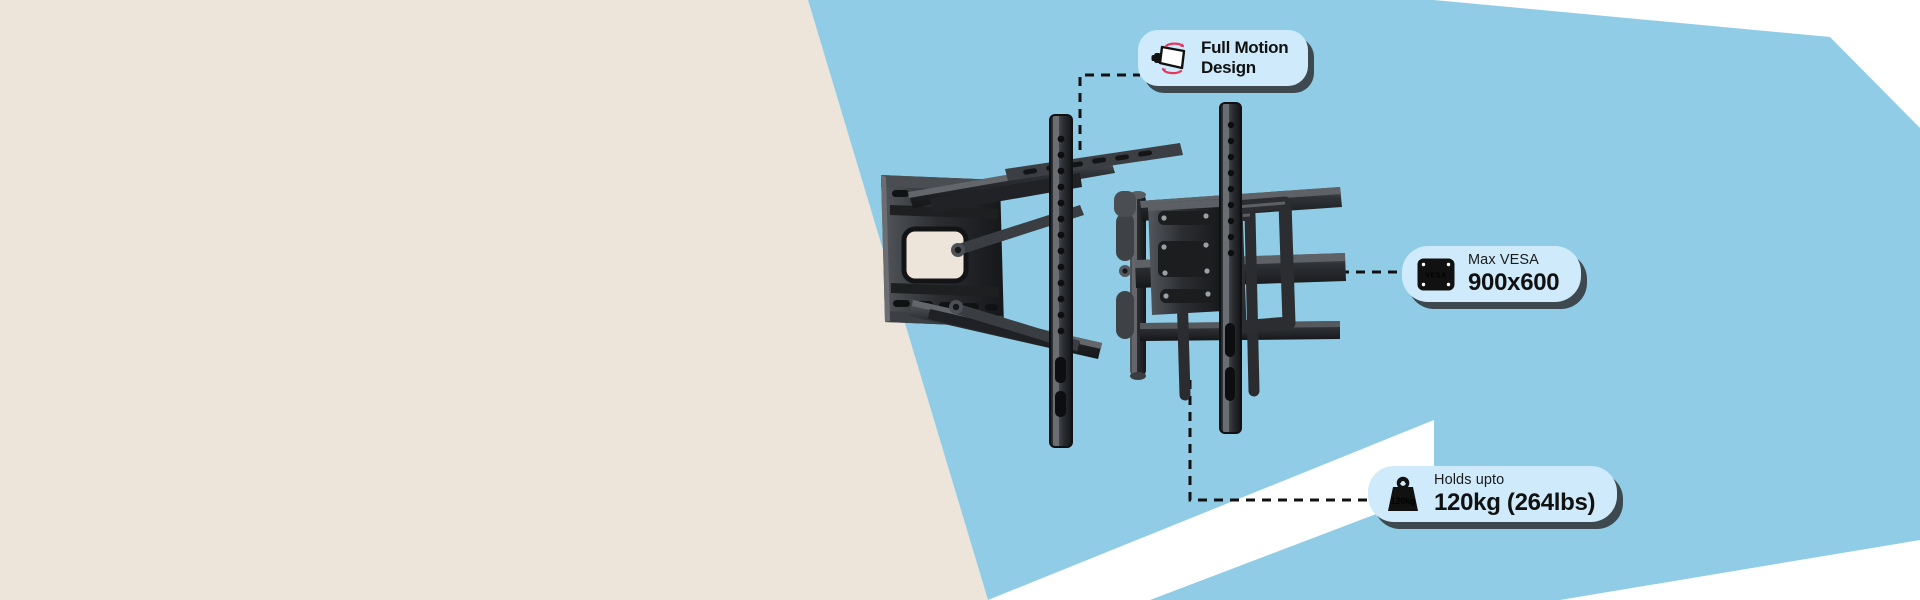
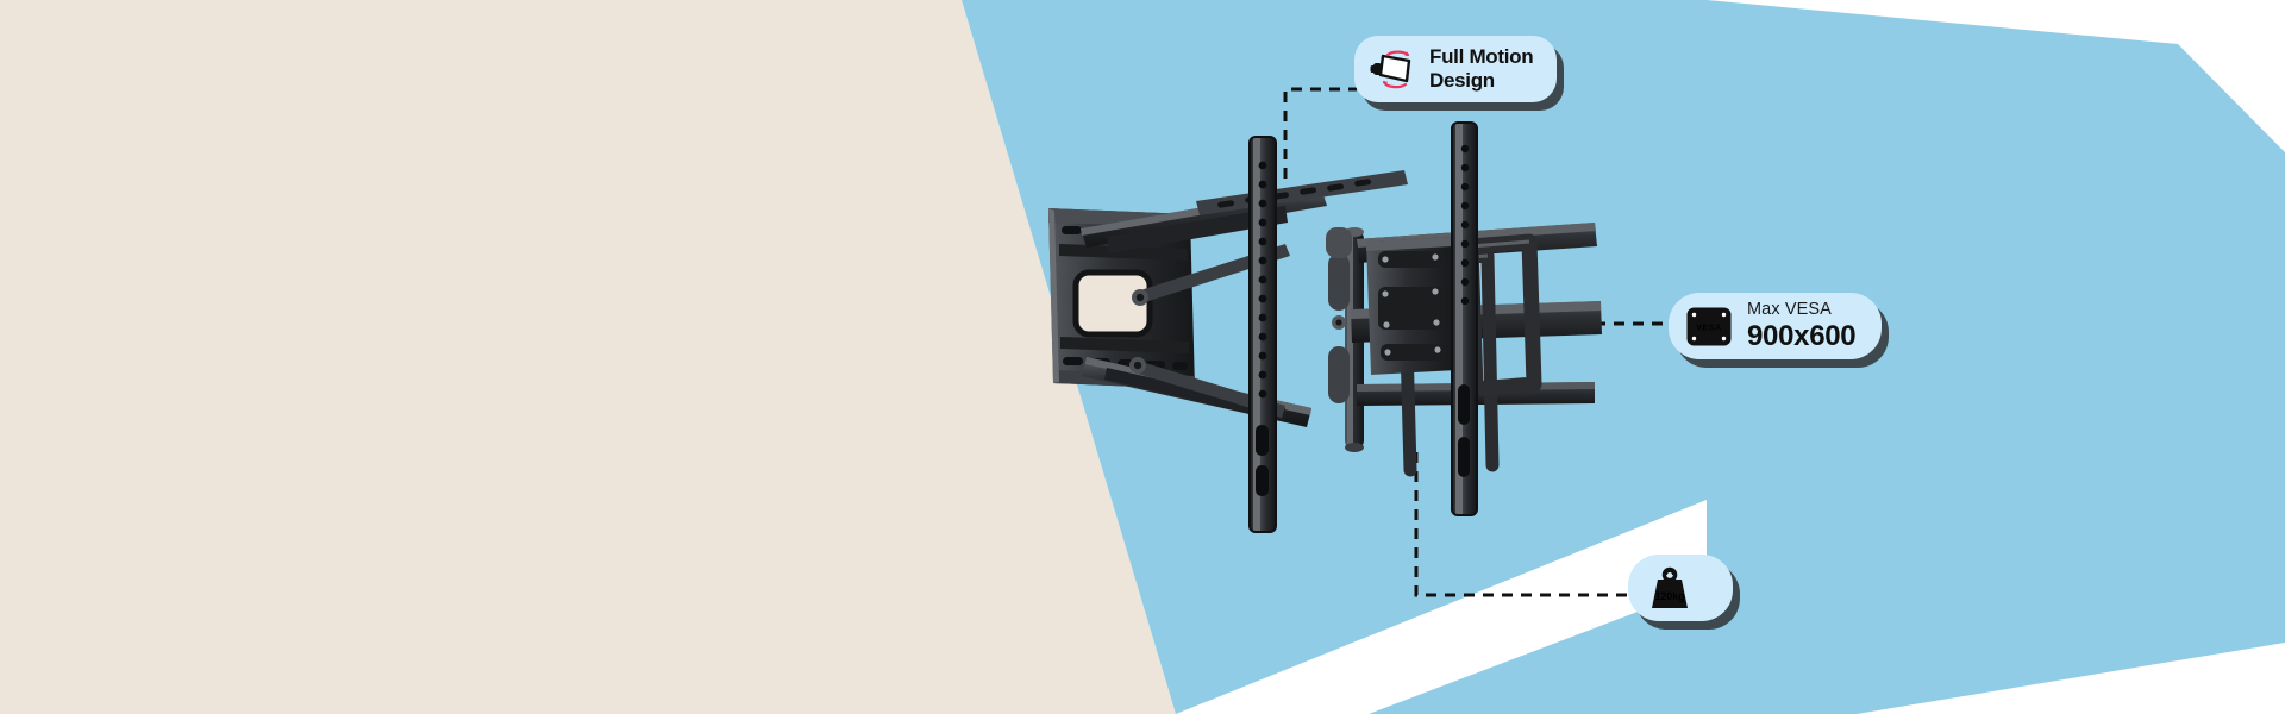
  Full Motion
  Design
  Max VESA
  900x600
  120kg
- Holds upto
- 120kg (264lbs)
